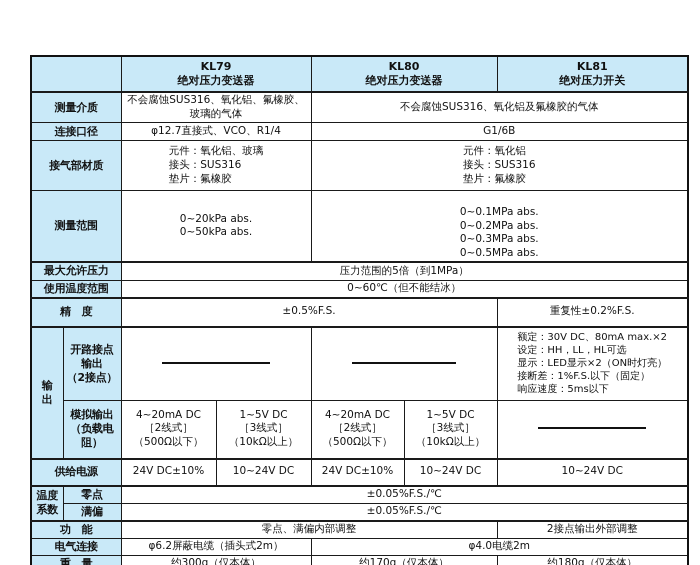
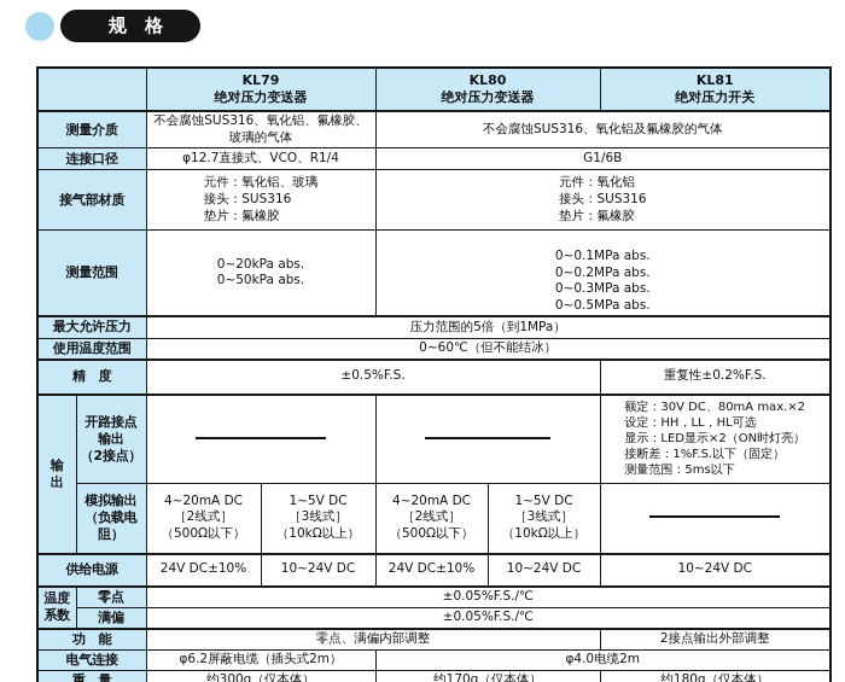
+ 规 格
  	KL79 绝对压力变送器	KL80 绝对压力变送器	KL81 绝对压力开关
  测量介质	不会腐蚀SUS316、氧化铝、氟橡胶、玻璃的气体	不会腐蚀SUS316、氧化铝及氟橡胶的气体
  连接口径	φ12.7直接式、VCO、R1/4	G1/6B
  接气部材质	元件：氧化铝、玻璃 接头：SUS316 垫片：氟橡胶	元件：氧化铝 接头：SUS316 垫片：氟橡胶
  测量范围	0~20kPa abs. 0~50kPa abs.	0~0.1MPa abs. 0~0.2MPa abs. 0~0.3MPa abs. 0~0.5MPa abs.
  最大允许压力	压力范围的5倍（到1MPa）
  使用温度范围	0~60℃（但不能结冰）
  精 度	±0.5%F.S.	重复性±0.2%F.S.
- 输 出	开路接点 输出 （2接点）			额定：30V DC、80mA max.×2 设定：HH，LL，HL可选 显示：LED显示×2（ON时灯亮） 接断差：1%F.S.以下（固定） 响应速度：5ms以下
+ 输 出	开路接点 输出 （2接点）			额定：30V DC、80mA max.×2 设定：HH，LL，HL可选 显示：LED显示×2（ON时灯亮） 接断差：1%F.S.以下（固定） 测量范围：5ms以下
  模拟输出 （负载电阻）	4~20mA DC ［2线式］ （500Ω以下）	1~5V DC ［3线式］ （10kΩ以上）	4~20mA DC ［2线式］ （500Ω以下）	1~5V DC ［3线式］ （10kΩ以上）
  供给电源	24V DC±10%	10~24V DC	24V DC±10%	10~24V DC	10~24V DC
  温度 系数	零点	±0.05%F.S./℃
  满偏	±0.05%F.S./℃
  功 能	零点、满偏内部调整	2接点输出外部调整
  电气连接	φ6.2屏蔽电缆（插头式2m）	φ4.0电缆2m
  重 量	约300g（仅本体）	约170g（仅本体）	约180g（仅本体）
